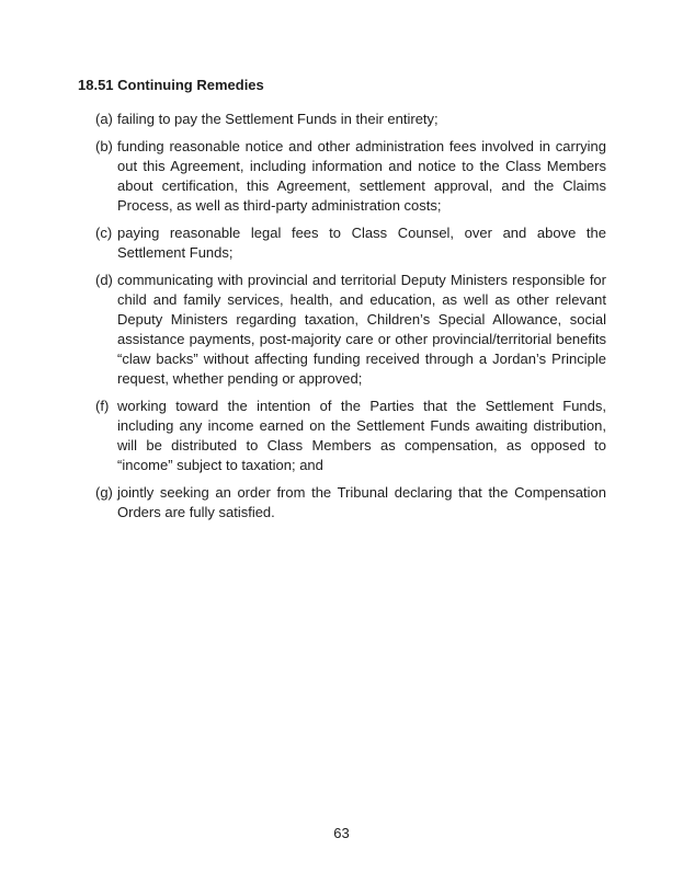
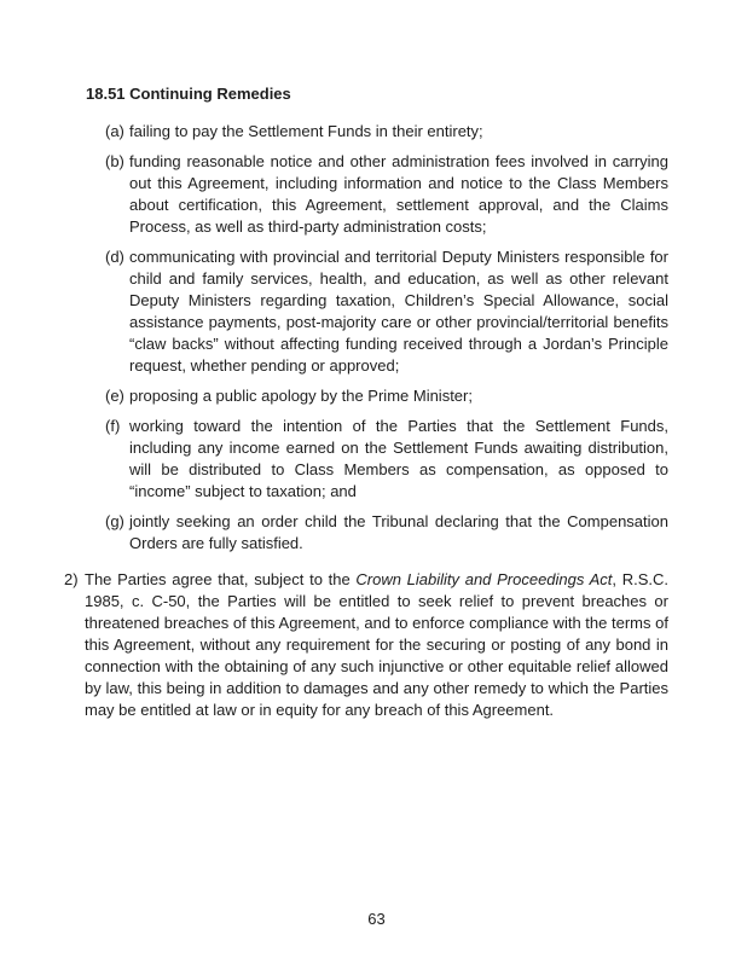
  18.51 Continuing Remedies
  (a)
  failing to pay the Settlement Funds in their entirety;
  (b)
  funding reasonable notice and other administration fees involved in carrying out this Agreement, including information and notice to the Class Members about certification, this Agreement, settlement approval, and the Claims Process, as well as third-party administration costs;
- (c)
- paying reasonable legal fees to Class Counsel, over and above the Settlement Funds;
  (d)
  communicating with provincial and territorial Deputy Ministers responsible for child and family services, health, and education, as well as other relevant Deputy Ministers regarding taxation, Children’s Special Allowance, social assistance payments, post-majority care or other provincial/territorial benefits “claw backs” without affecting funding received through a Jordan’s Principle request, whether pending or approved;
+ (e)
+ proposing a public apology by the Prime Minister;
  (f)
  working toward the intention of the Parties that the Settlement Funds, including any income earned on the Settlement Funds awaiting distribution, will be distributed to Class Members as compensation, as opposed to “income” subject to taxation; and
  (g)
- jointly seeking an order from the Tribunal declaring that the Compensation Orders are fully satisfied.
+ jointly seeking an order child the Tribunal declaring that the Compensation Orders are fully satisfied.
+ 2)
+ The Parties agree that, subject to the Crown Liability and Proceedings Act, R.S.C. 1985, c. C-50, the Parties will be entitled to seek relief to prevent breaches or threatened breaches of this Agreement, and to enforce compliance with the terms of this Agreement, without any requirement for the securing or posting of any bond in connection with the obtaining of any such injunctive or other equitable relief allowed by law, this being in addition to damages and any other remedy to which the Parties may be entitled at law or in equity for any breach of this Agreement.
  63
